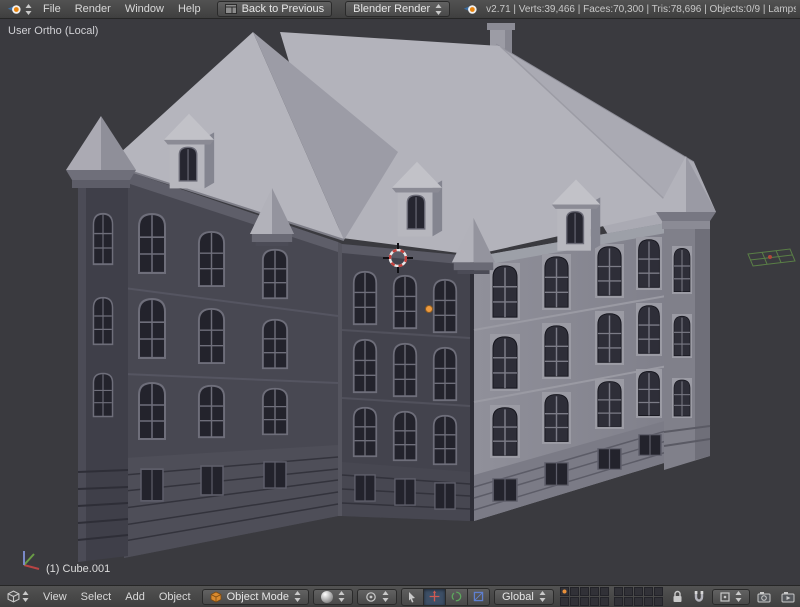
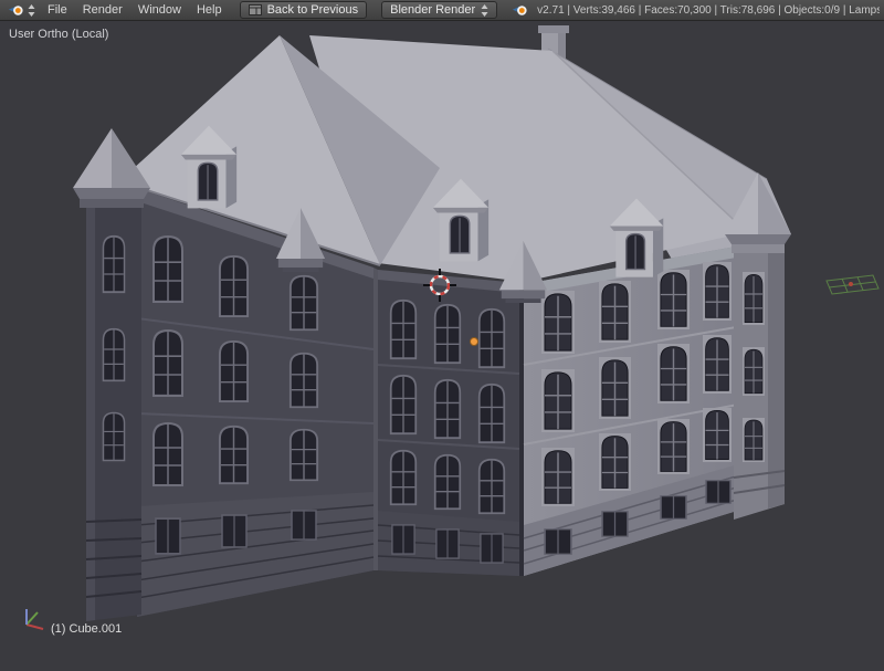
  File
  Render
  Window
  Help
  Back to Previous
  Blender Render
  v2.71 | Verts:39,466 | Faces:70,300 | Tris:78,696 | Objects:0/9 | Lamps
  User Ortho (Local)
  (1) Cube.001
- View
- Select
- Add
- Object
- Object Mode
- Global
